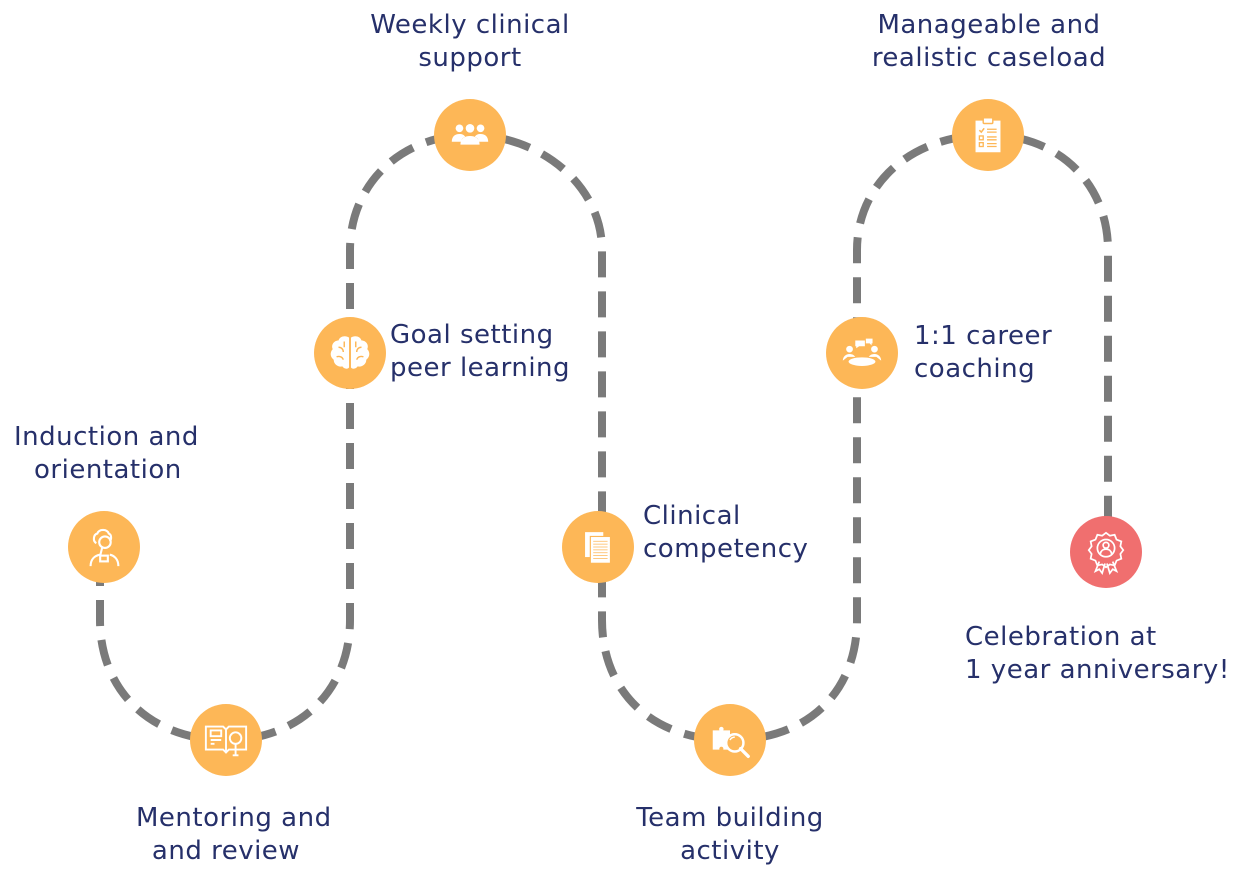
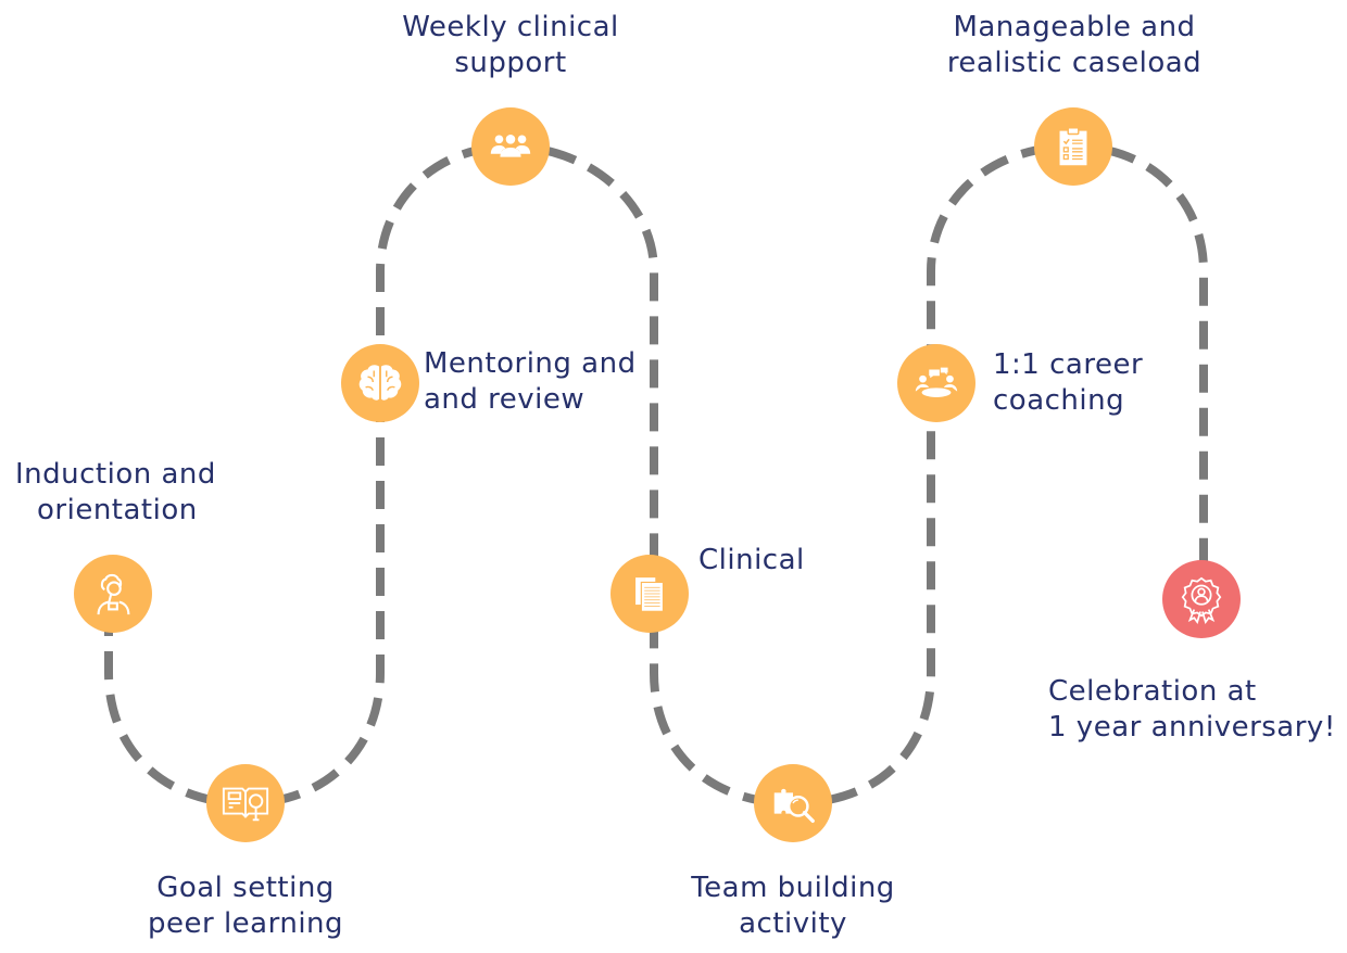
  Induction and
  orientation
- Mentoring and
+ Goal setting
- and review
+ peer learning
- Goal setting
+ Mentoring and
- peer learning
+ and review
  Weekly clinical
  support
  Clinical
- competency
  Team building
  activity
  1:1 career
  coaching
  Manageable and
  realistic caseload
  Celebration at
  1 year anniversary!
